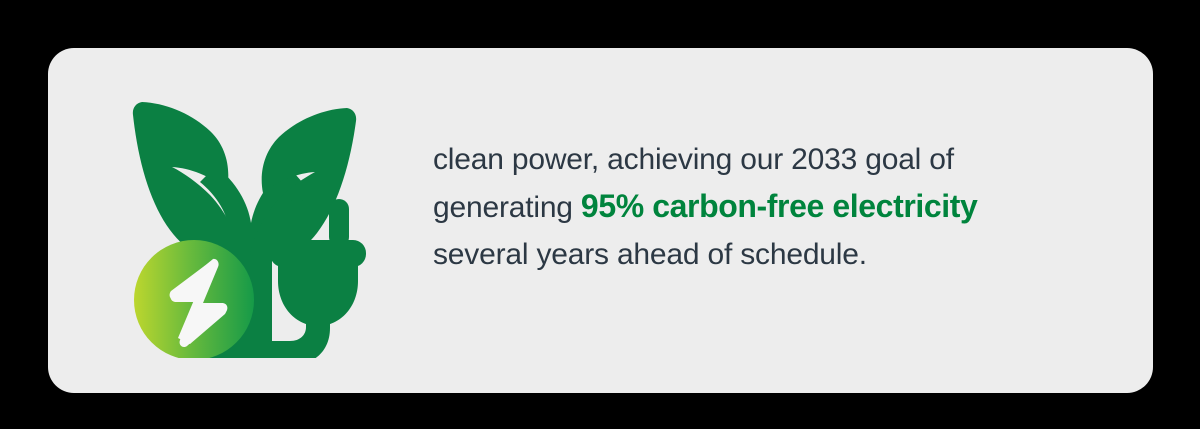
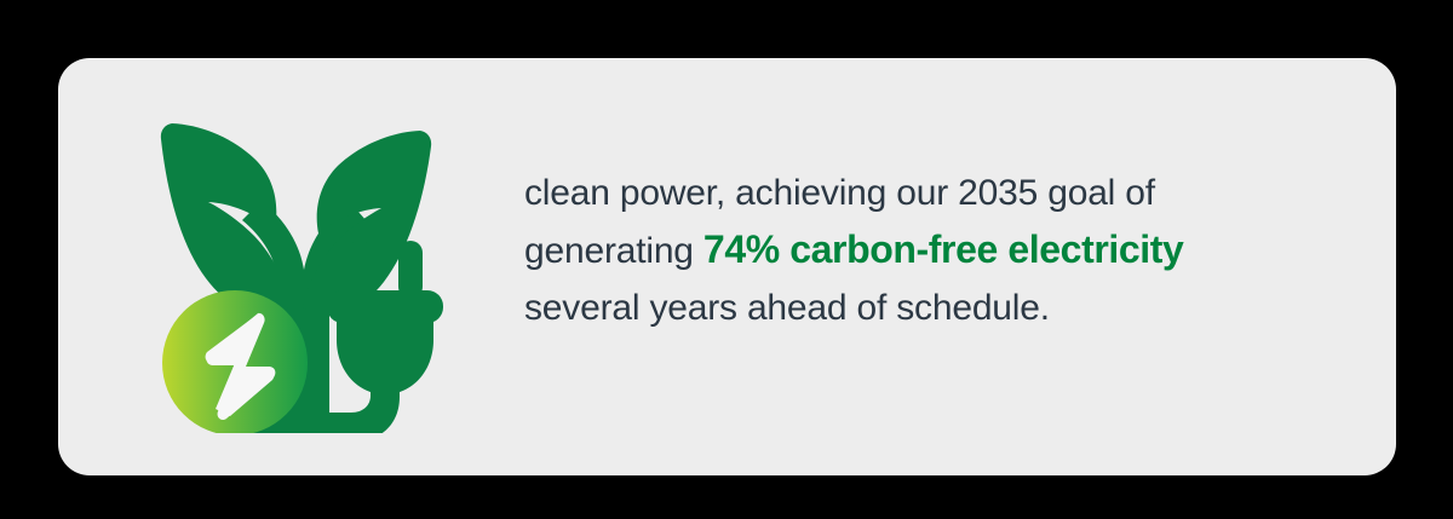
- clean power, achieving our 2033 goal of
+ clean power, achieving our 2035 goal of
- generating 95% carbon-free electricity
+ generating 74% carbon-free electricity
  several years ahead of schedule.
